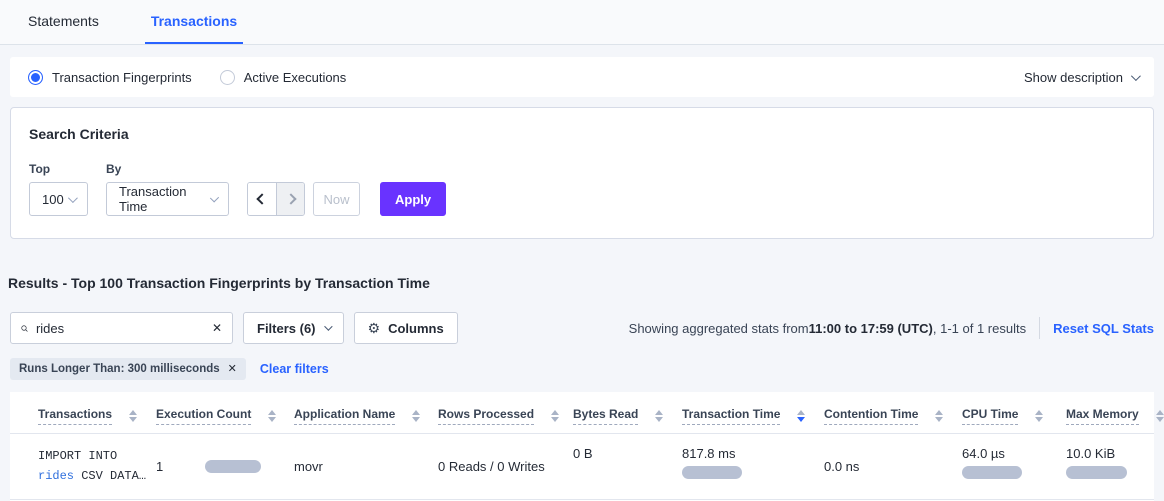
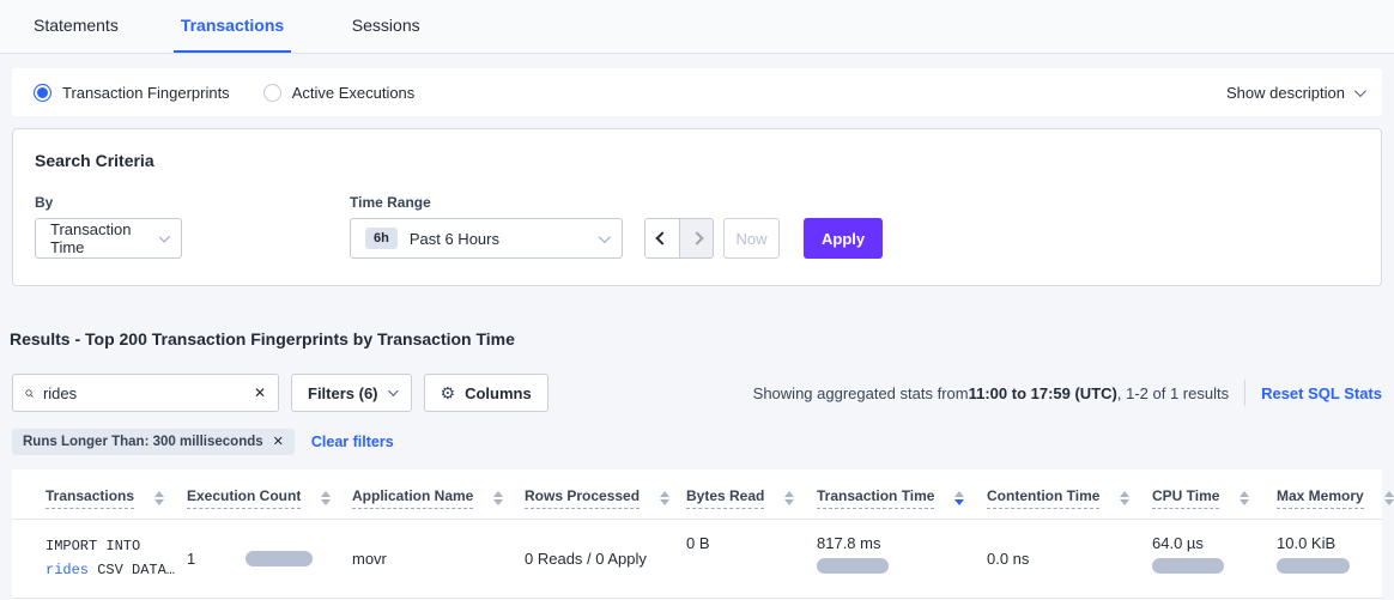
  Statements
  Transactions
+ Sessions
  Transaction Fingerprints
  Active Executions
  Show description
  Search Criteria
- Top
- 100
  By
  Transaction Time
+ Time Range
+ 6h
+ Past 6 Hours
  Now
  Apply
- Results - Top 100 Transaction Fingerprints by Transaction Time
+ Results - Top 200 Transaction Fingerprints by Transaction Time
  rides
  ✕
  Filters (6)
  ⚙
  Columns
  Showing aggregated stats from
  11:00 to 17:59 (UTC)
- , 1-1 of 1 results
+ , 1-2 of 1 results
  Reset SQL Stats
  Runs Longer Than: 300 milliseconds
  ✕
  Clear filters
  Transactions	Execution Count	Application Name	Rows Processed	Bytes Read	Transaction Time	Contention Time	CPU Time	Max Memory
- IMPORT INTO rides CSV DATA…	1	movr	0 Reads / 0 Writes	0 B	817.8 ms	0.0 ns	64.0 µs	10.0 KiB
+ IMPORT INTO rides CSV DATA…	1	movr	0 Reads / 0 Apply	0 B	817.8 ms	0.0 ns	64.0 µs	10.0 KiB
